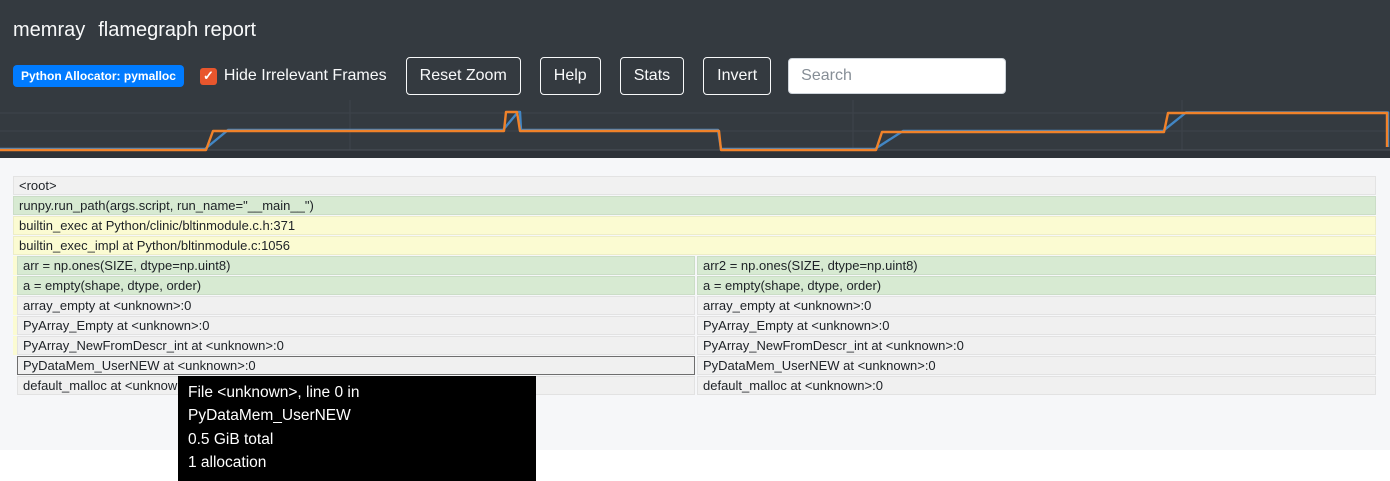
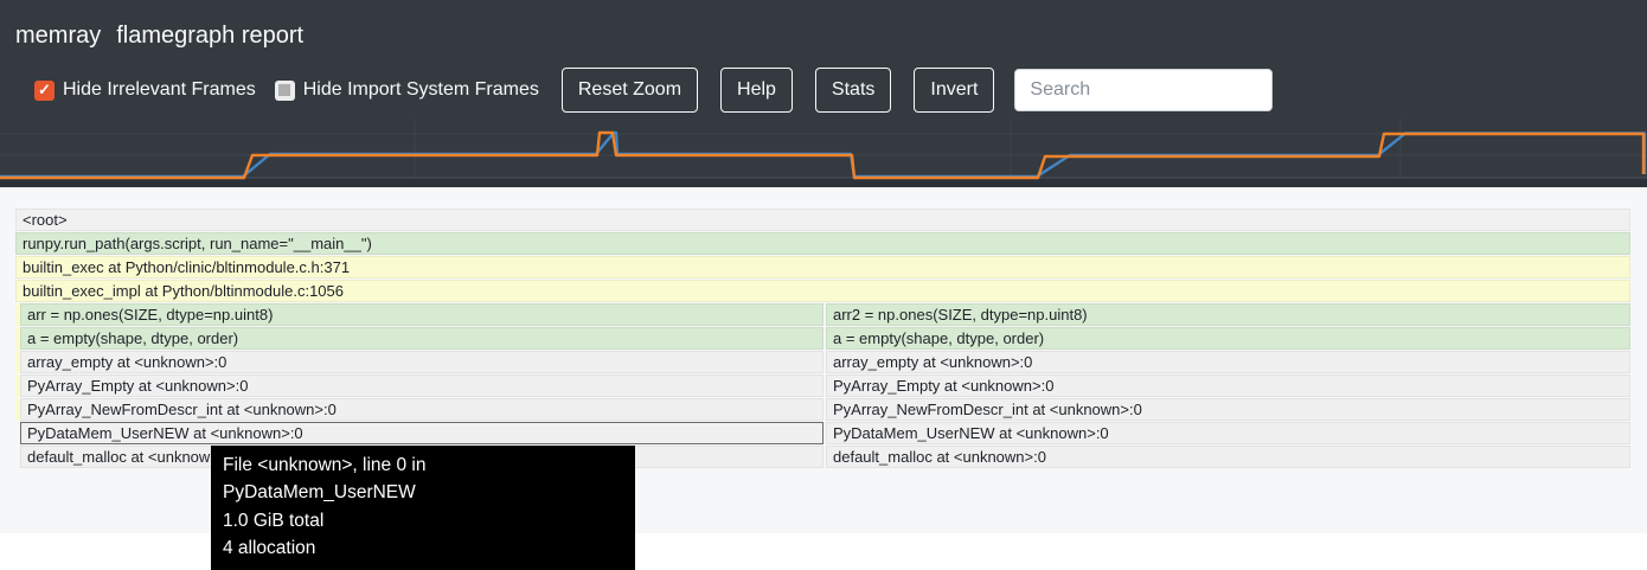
  memray
  flamegraph report
- Python Allocator: pymalloc
  ✓
  Hide Irrelevant Frames
+ Hide Import System Frames
  Reset Zoom
  Help
  Stats
  Invert
  Search
  <root>
  runpy.run_path(args.script, run_name="__main__")
  builtin_exec at Python/clinic/bltinmodule.c.h:371
  builtin_exec_impl at Python/bltinmodule.c:1056
  arr = np.ones(SIZE, dtype=np.uint8)
  arr2 = np.ones(SIZE, dtype=np.uint8)
  a = empty(shape, dtype, order)
  a = empty(shape, dtype, order)
  array_empty at <unknown>:0
  array_empty at <unknown>:0
  PyArray_Empty at <unknown>:0
  PyArray_Empty at <unknown>:0
  PyArray_NewFromDescr_int at <unknown>:0
  PyArray_NewFromDescr_int at <unknown>:0
  PyDataMem_UserNEW at <unknown>:0
  PyDataMem_UserNEW at <unknown>:0
  default_malloc at <unknow
  default_malloc at <unknown>:0
  File <unknown>, line 0 in PyDataMem_UserNEW
- 0.5 GiB total
+ 1.0 GiB total
- 1 allocation
+ 4 allocation
